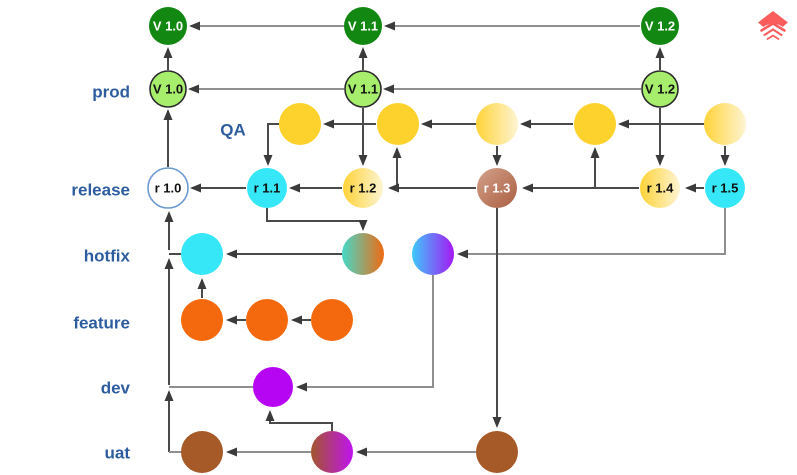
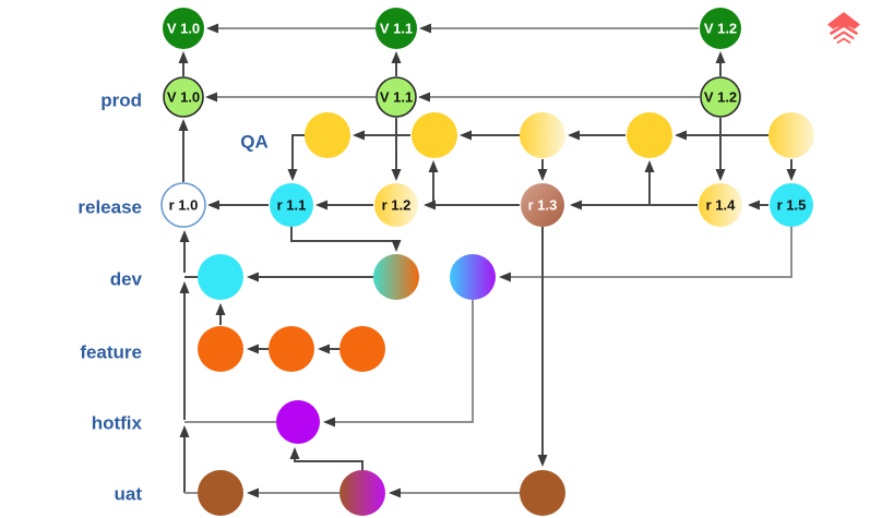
  V 1.0
  V 1.1
  V 1.2
  V 1.0
  V 1.1
  V 1.2
  r 1.0
  r 1.1
  r 1.2
  r 1.3
  r 1.4
  r 1.5
  prod
  QA
  release
- hotfix
+ dev
  feature
- dev
+ hotfix
  uat
